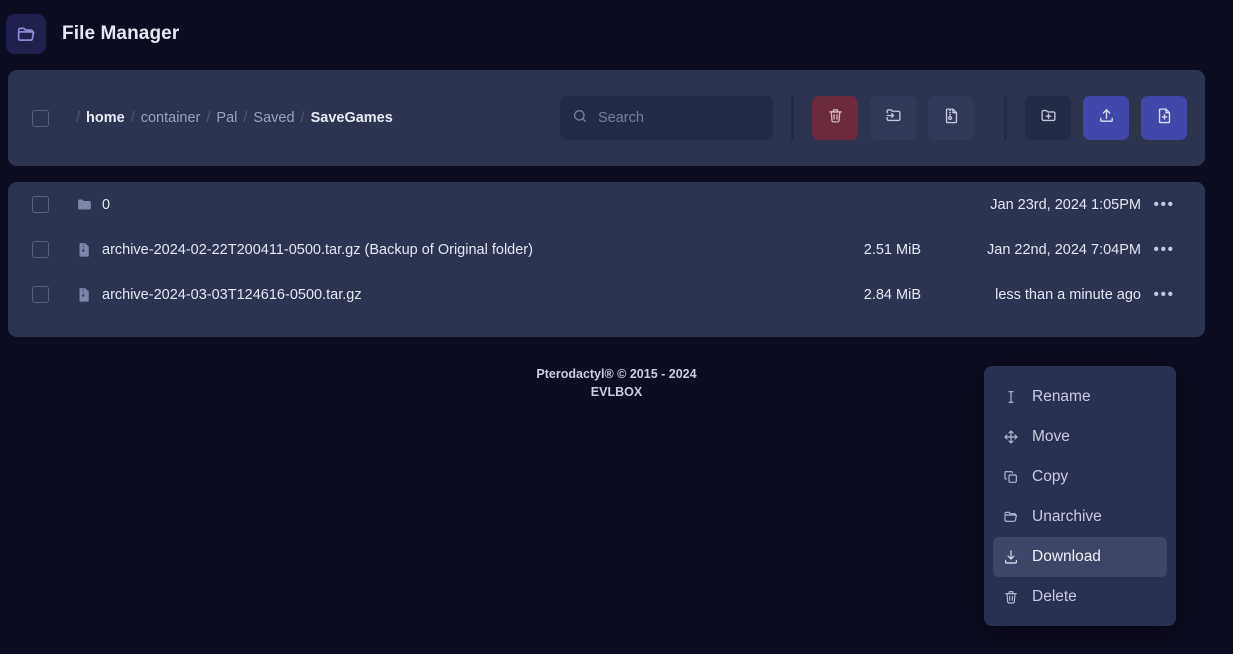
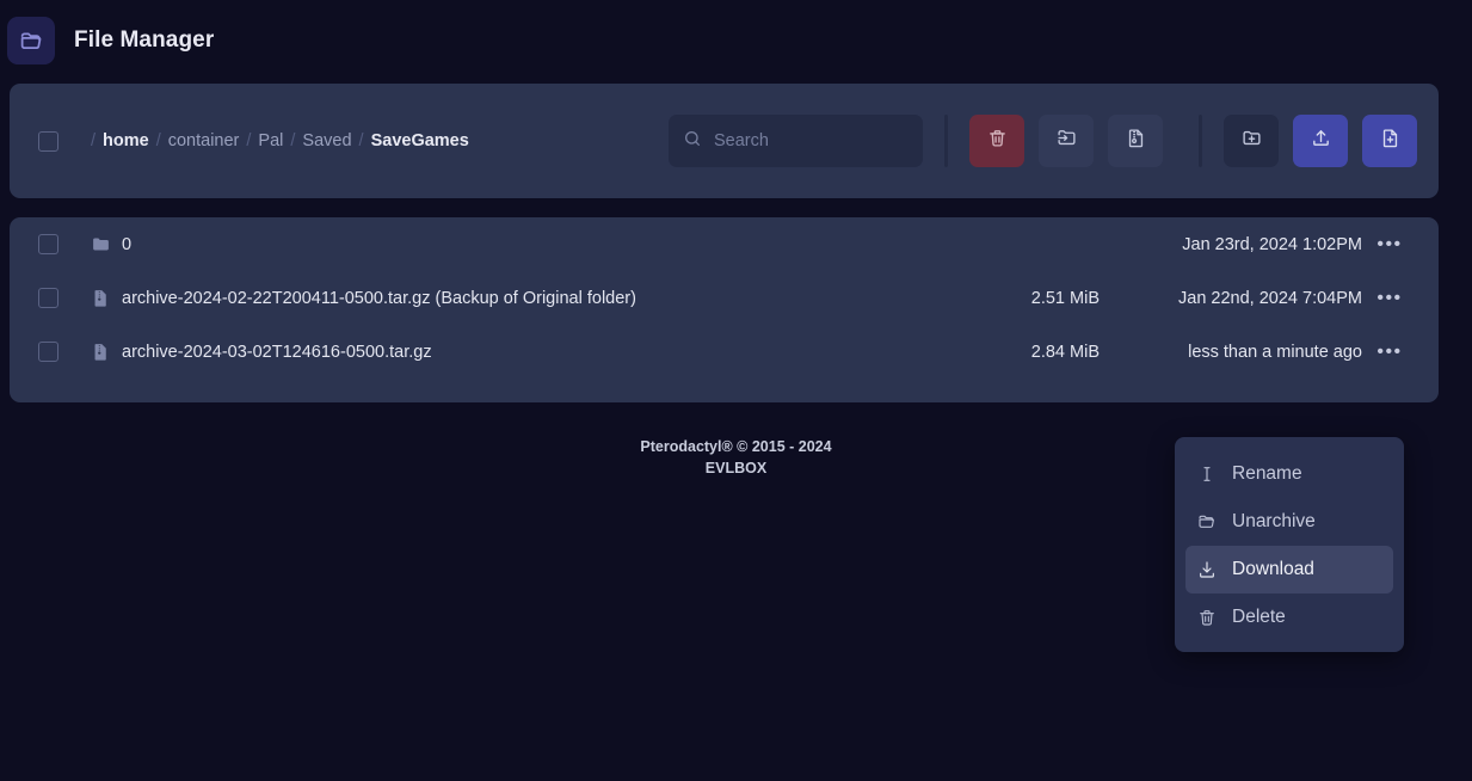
  File Manager
  /
  home
  /
  container
  /
  Pal
  /
  Saved
  /
  SaveGames
  Search
  0
- Jan 23rd, 2024 1:05PM
+ Jan 23rd, 2024 1:02PM
  •••
  archive-2024-02-22T200411-0500.tar.gz (Backup of Original folder)
  2.51 MiB
  Jan 22nd, 2024 7:04PM
  •••
- archive-2024-03-03T124616-0500.tar.gz
+ archive-2024-03-02T124616-0500.tar.gz
  2.84 MiB
  less than a minute ago
  •••
  Pterodactyl® © 2015 - 2024
  EVLBOX
  Rename
- Move
- Copy
  Unarchive
  Download
  Delete
